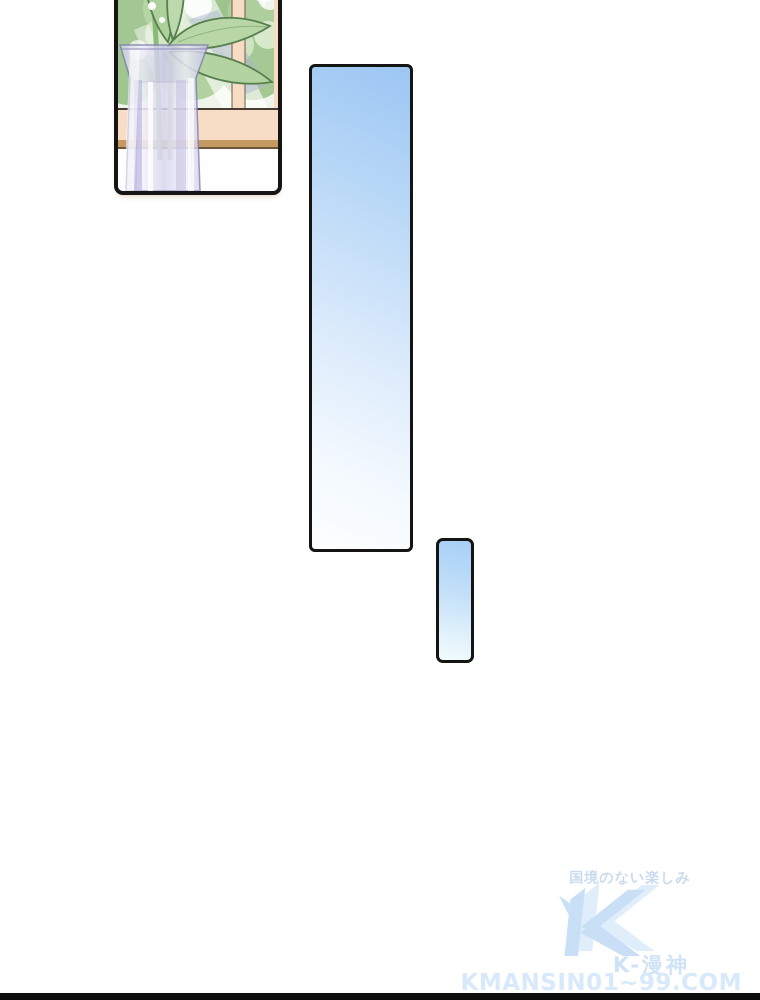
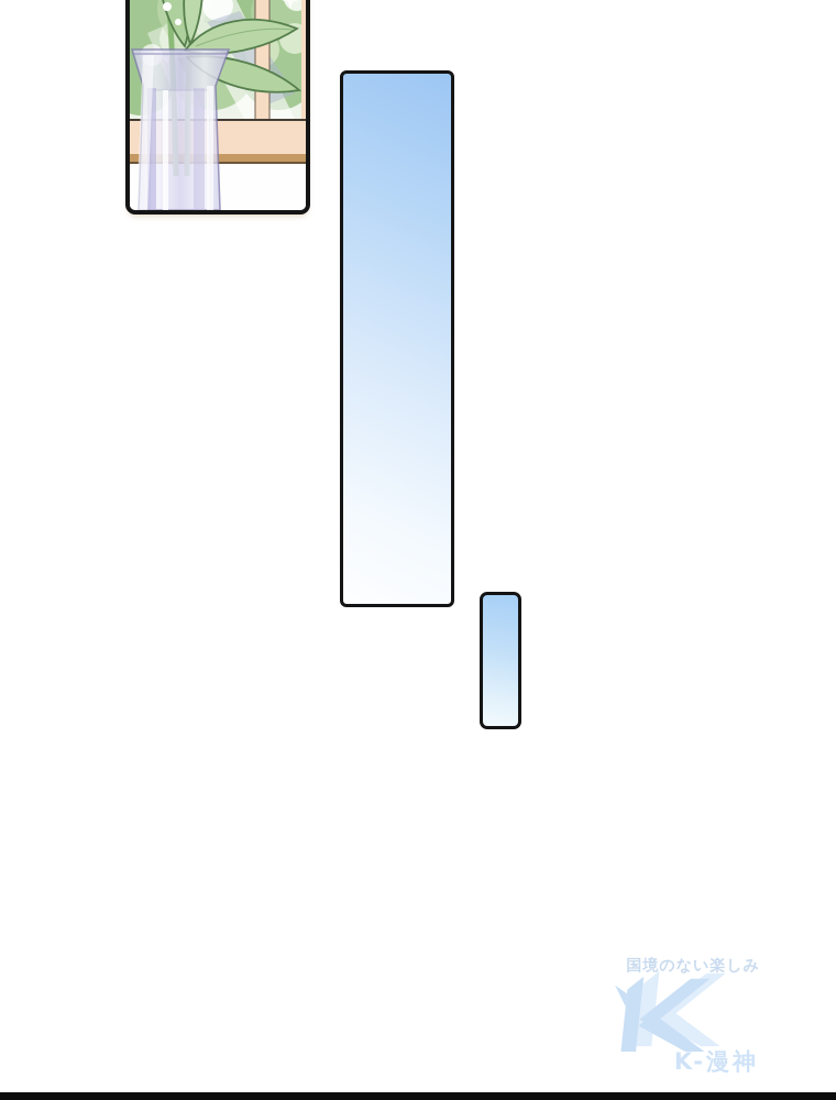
  国境のない楽しみ
  K-漫神
- KMANSIN01~99.COM
